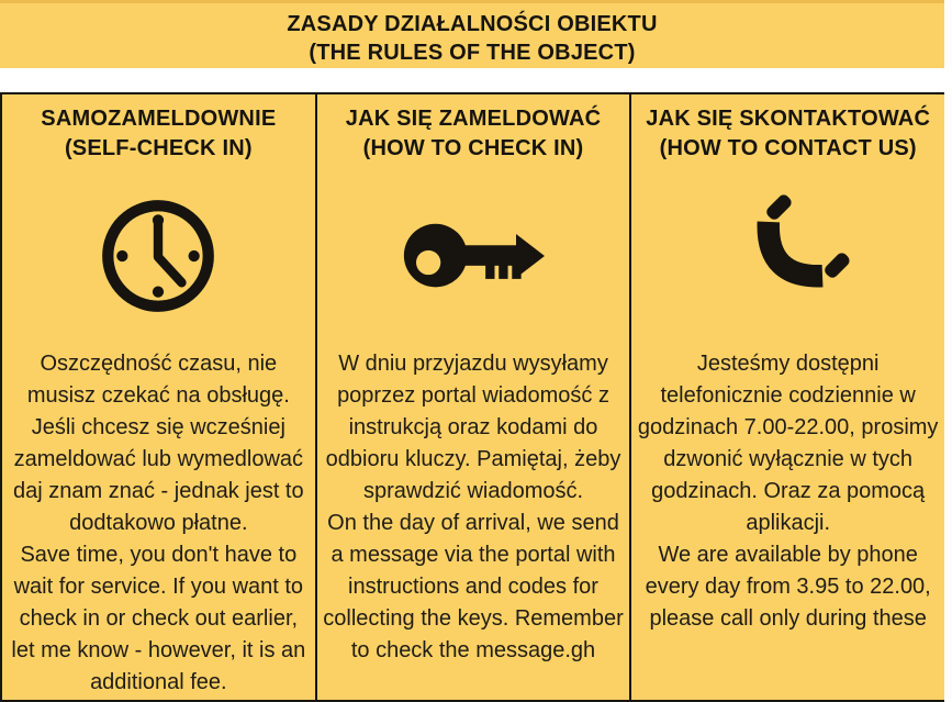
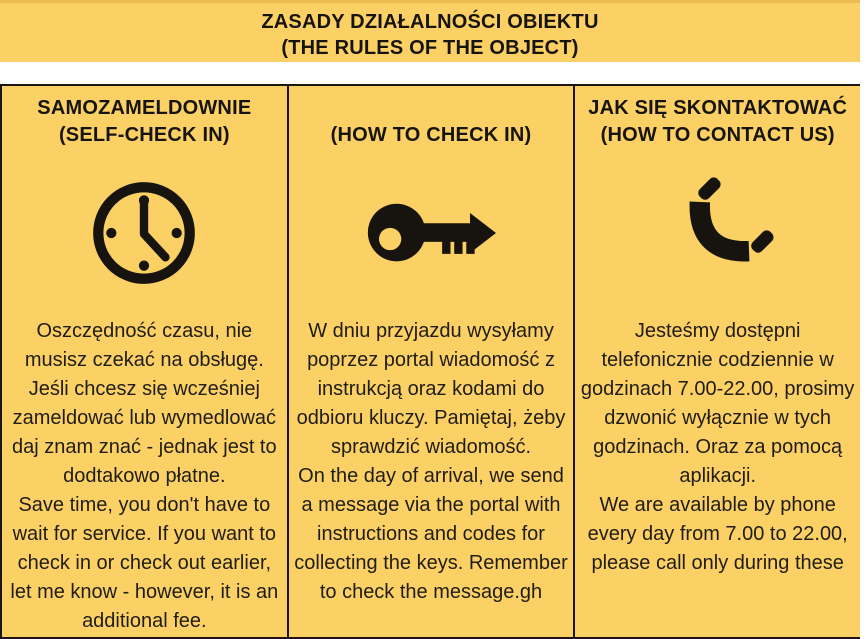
  ZASADY DZIAŁALNOŚCI OBIEKTU
  (THE RULES OF THE OBJECT)
  SAMOZAMELDOWNIE
  (SELF-CHECK IN)
  Oszczędność czasu, nie musisz czekać na obsługę. Jeśli chcesz się wcześniej zameldować lub wymedlować daj znam znać - jednak jest to dodtakowo płatne.
  Save time, you don't have to wait for service. If you want to check in or check out earlier, let me know - however, it is an additional fee.
- JAK SIĘ ZAMELDOWAĆ
  (HOW TO CHECK IN)
  W dniu przyjazdu wysyłamy poprzez portal wiadomość z instrukcją oraz kodami do odbioru kluczy. Pamiętaj, żeby sprawdzić wiadomość.
  On the day of arrival, we send a message via the portal with instructions and codes for collecting the keys. Remember to check the message.gh
  JAK SIĘ SKONTAKTOWAĆ
  (HOW TO CONTACT US)
  Jesteśmy dostępni telefonicznie codziennie w godzinach 7.00-22.00, prosimy dzwonić wyłącznie w tych godzinach. Oraz za pomocą aplikacji.
- We are available by phone every day from 3.95 to 22.00, please call only during these
+ We are available by phone every day from 7.00 to 22.00, please call only during these
